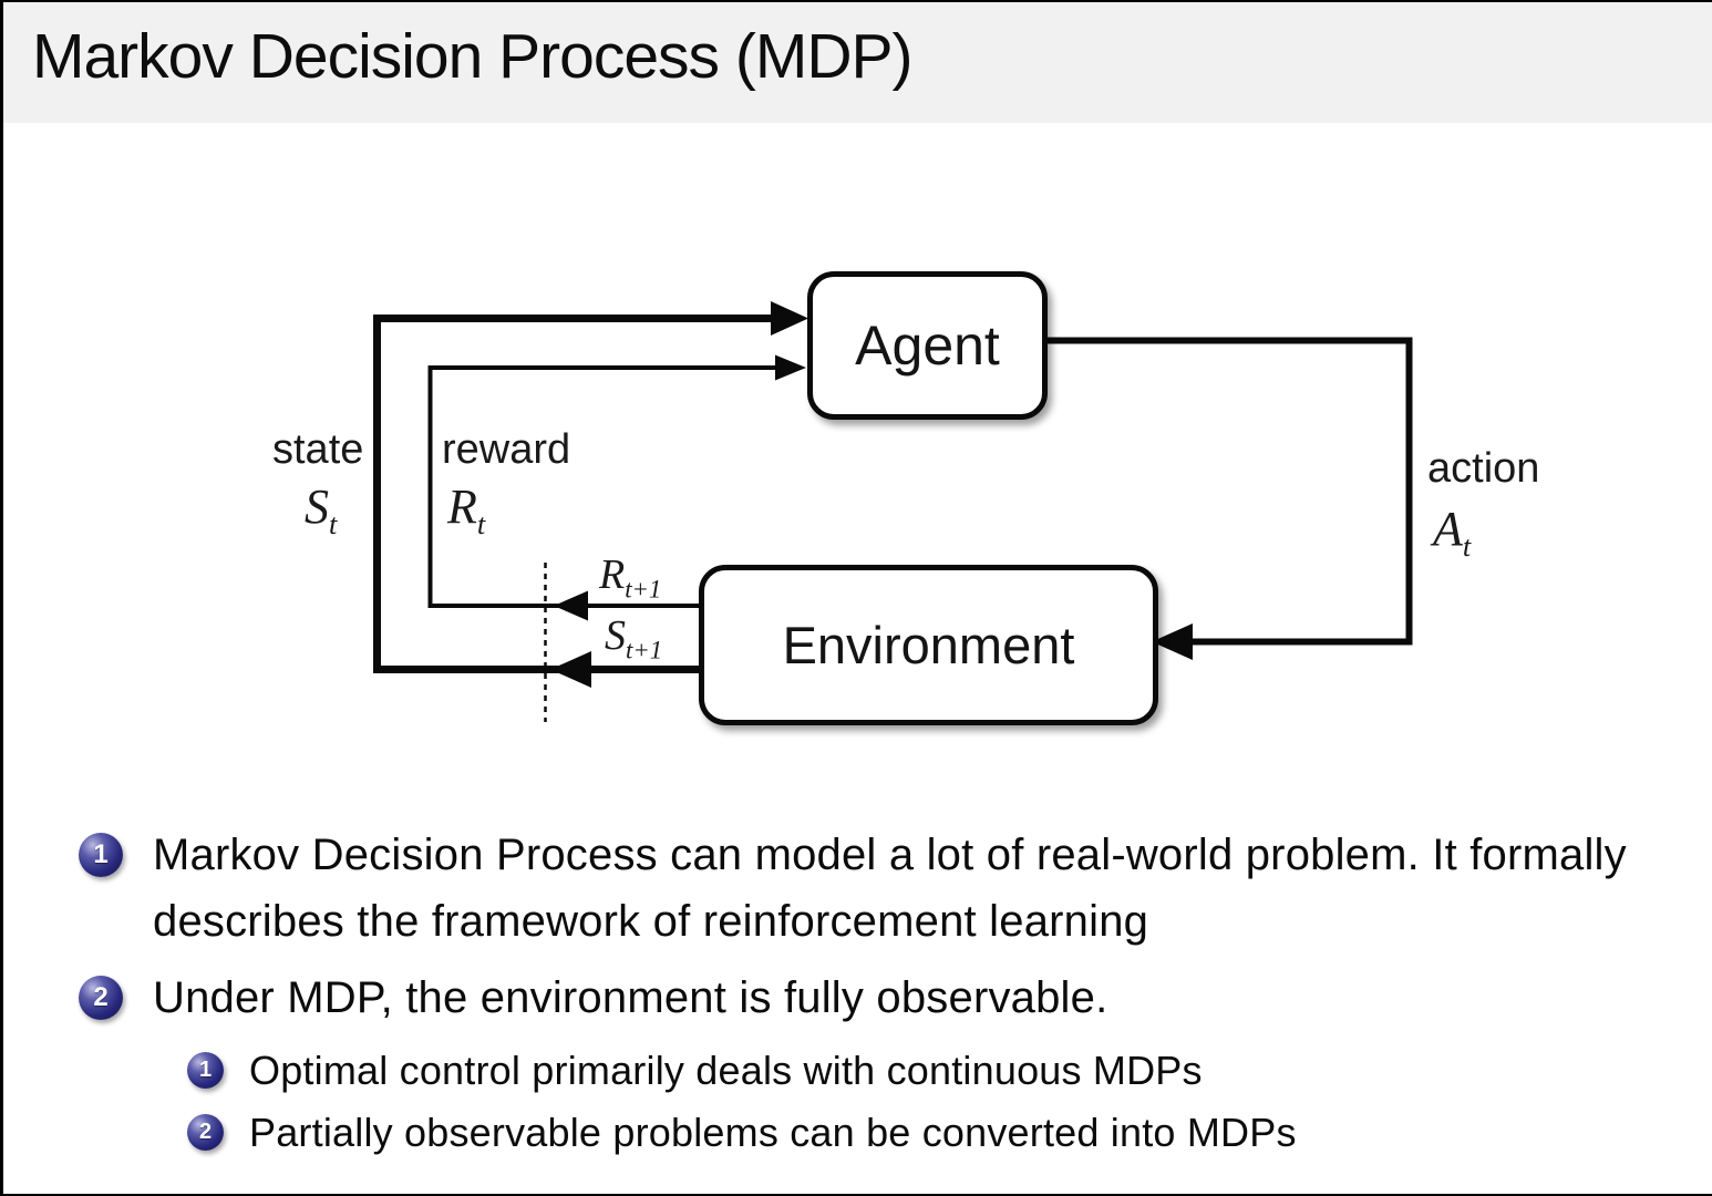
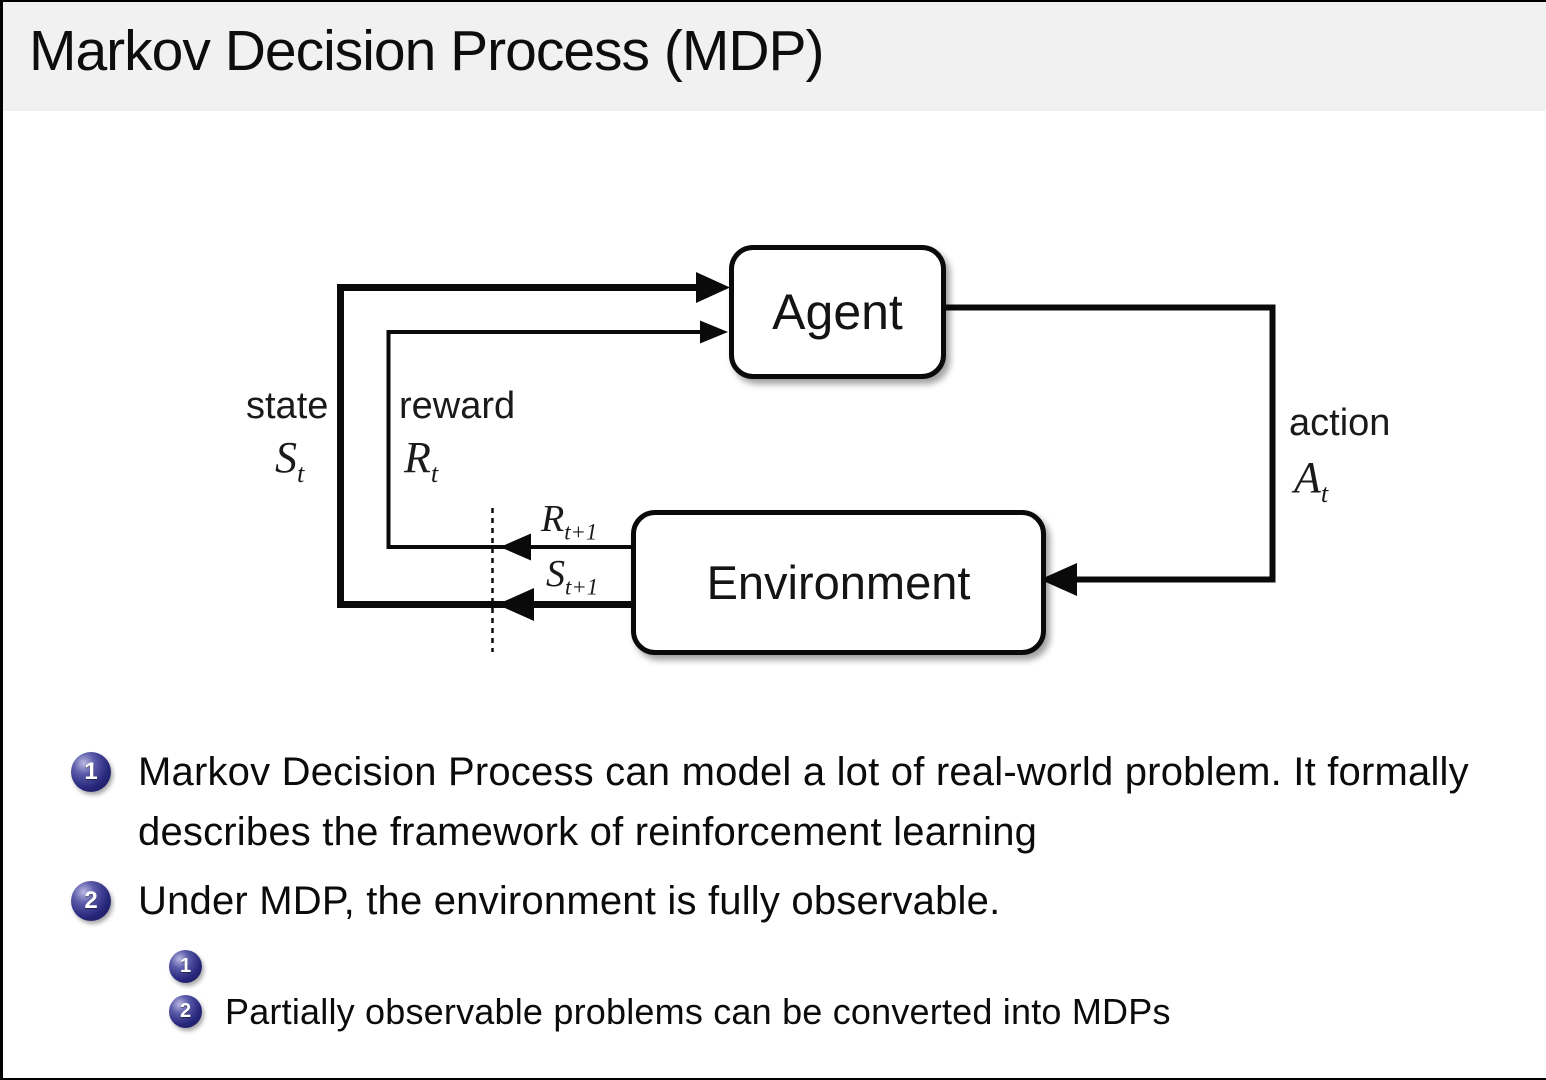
  Markov Decision Process (MDP)
  Agent
  Environment
  state
  St
  reward
  Rt
  Rt+1
  St+1
  action
  At
  1
  Markov Decision Process can model a lot of real-world problem. It formally describes the framework of reinforcement learning
  2
  Under MDP, the environment is fully observable.
  1
- Optimal control primarily deals with continuous MDPs
  2
  Partially observable problems can be converted into MDPs
